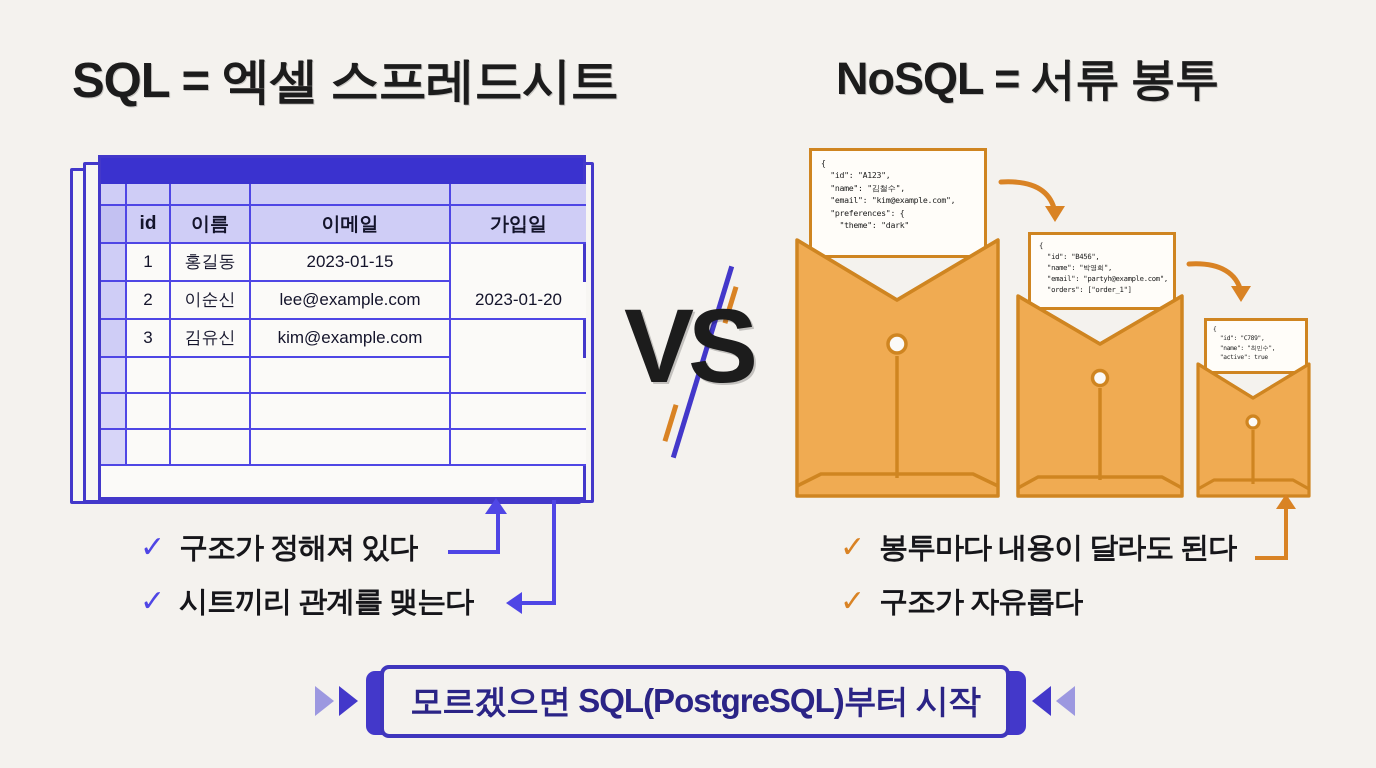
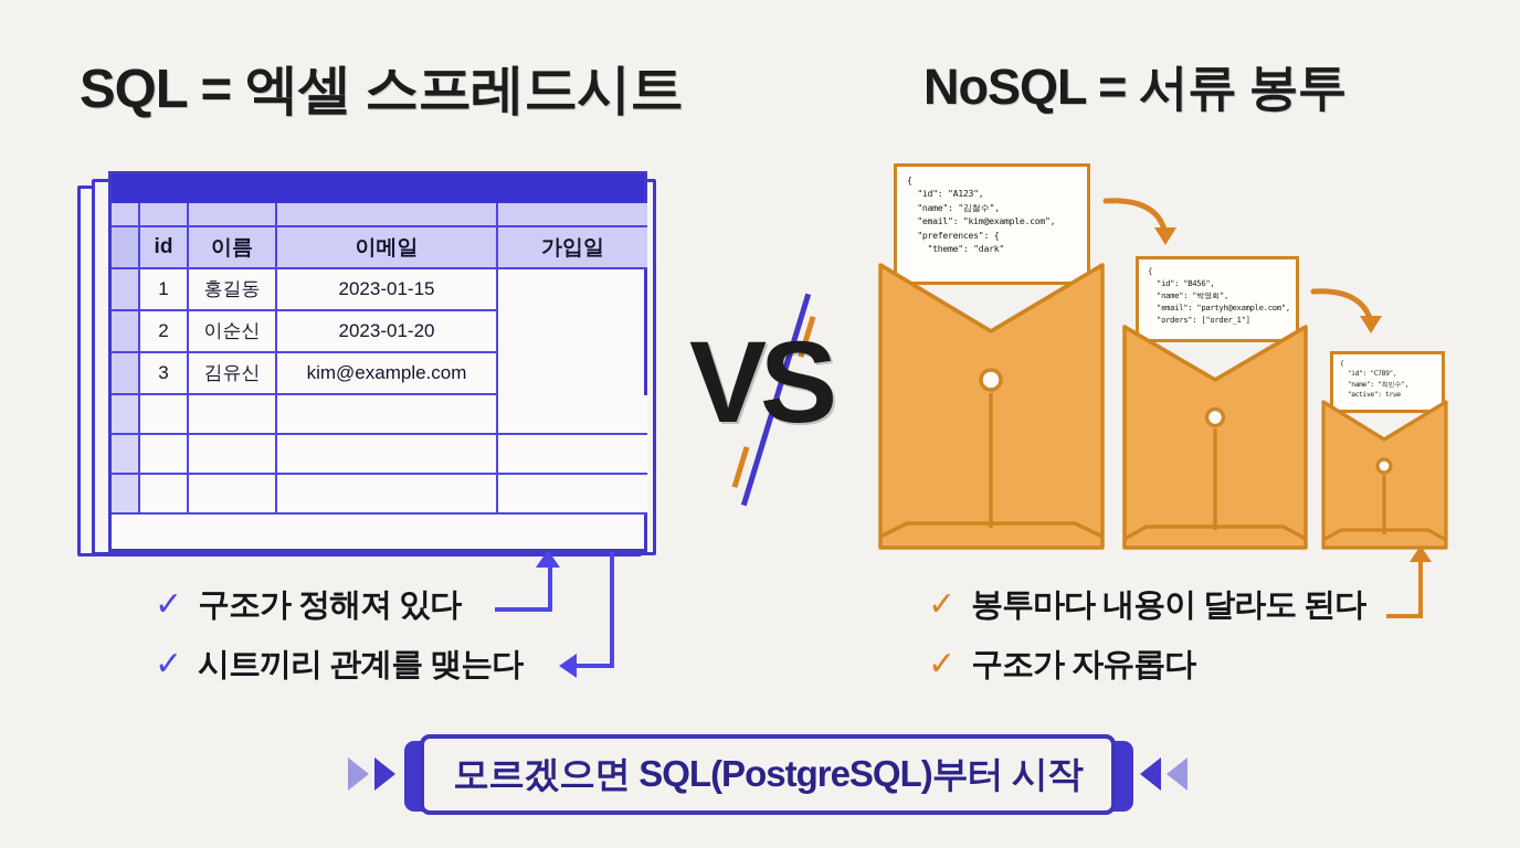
  SQL = 엑셀 스프레드시트
  NoSQL = 서류 봉투
  id
  이름
  이메일
  가입일
  1
  홍길동
  2023-01-15
  2
  이순신
- lee@example.com
  2023-01-20
  3
  김유신
  kim@example.com
  ✓
  구조가 정해져 있다
  ✓
  시트끼리 관계를 맺는다
  VS
  {
  "id": "A123",
  "name": "김철수",
  "email": "kim@example.com",
  "preferences": {
  "theme": "dark"
  {
  "id": "B456",
  "name": "박영희",
  "email": "partyh@example.com",
  "orders": ["order_1"]
  ✓
  봉투마다 내용이 달라도 된다
  ✓
  구조가 자유롭다
  모르겠으면 SQL(PostgreSQL)부터 시작
